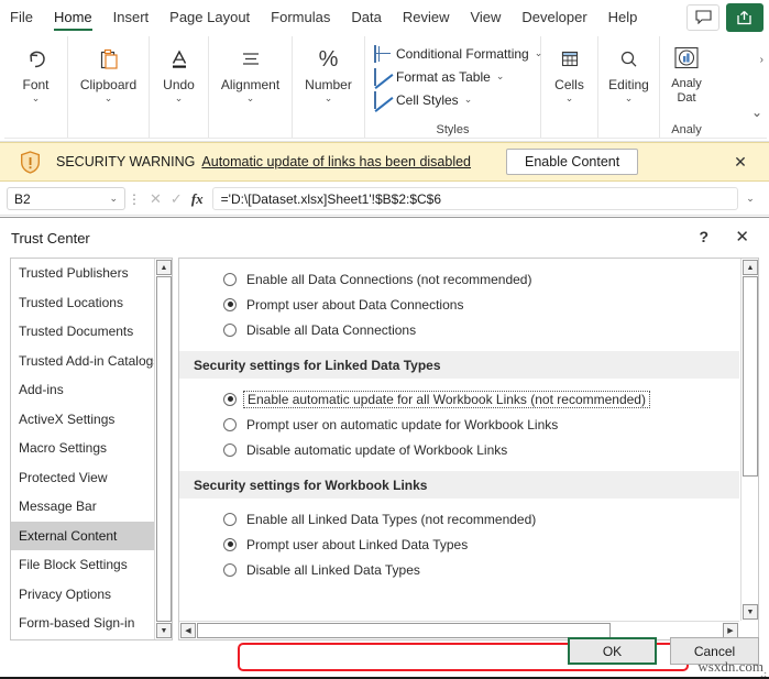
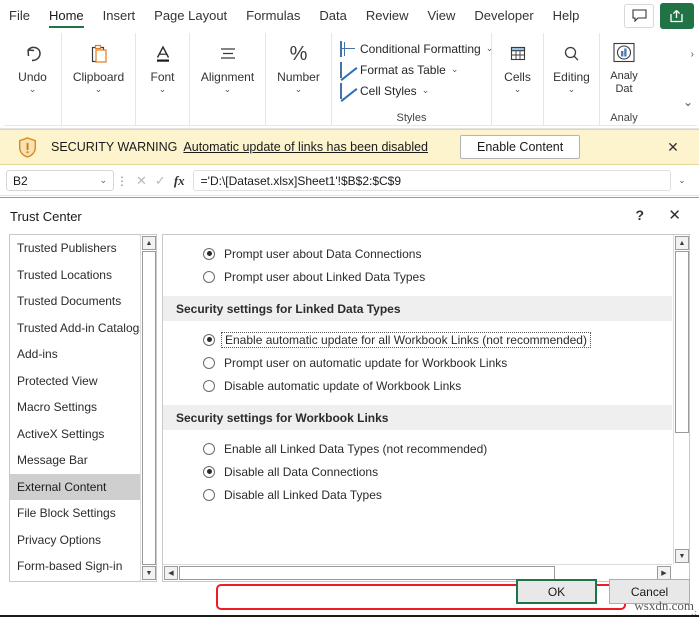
  File
  Home
  Insert
  Page Layout
  Formulas
  Data
  Review
  View
  Developer
  Help
- Font
+ Undo
  ⌄
  Clipboard
  ⌄
- Undo
+ Font
  ⌄
  Alignment
  ⌄
  %
  Number
  ⌄
  Conditional Formatting
  ⌄
  Format as Table
  ⌄
  Cell Styles
  ⌄
  Styles
  Cells
  ⌄
  Editing
  ⌄
  Analy
  Dat
  Analy
  ›
  ⌄
  SECURITY WARNING
  Automatic update of links has been disabled
  Enable Content
  ✕
  B2
  ⌄
  ⋮
  ✕
  ✓
  fx
- ='D:\[Dataset.xlsx]Sheet1'!$B$2:$C$6
+ ='D:\[Dataset.xlsx]Sheet1'!$B$2:$C$9
  ⌄
  Trust Center
  ?
  ✕
  Trusted Publishers
  Trusted Locations
  Trusted Documents
  Trusted Add-in Catalog
  Add-ins
- ActiveX Settings
+ Protected View
  Macro Settings
- Protected View
+ ActiveX Settings
  Message Bar
  External Content
  File Block Settings
  Privacy Options
  Form-based Sign-in
- Enable all Data Connections (not recommended)
  Prompt user about Data Connections
- Disable all Data Connections
+ Prompt user about Linked Data Types
  Security settings for Linked Data Types
  Enable automatic update for all Workbook Links (not recommended)
  Prompt user on automatic update for Workbook Links
  Disable automatic update of Workbook Links
  Security settings for Workbook Links
  Enable all Linked Data Types (not recommended)
- Prompt user about Linked Data Types
+ Disable all Data Connections
  Disable all Linked Data Types
  OK
  Cancel
  wsxdn.com
